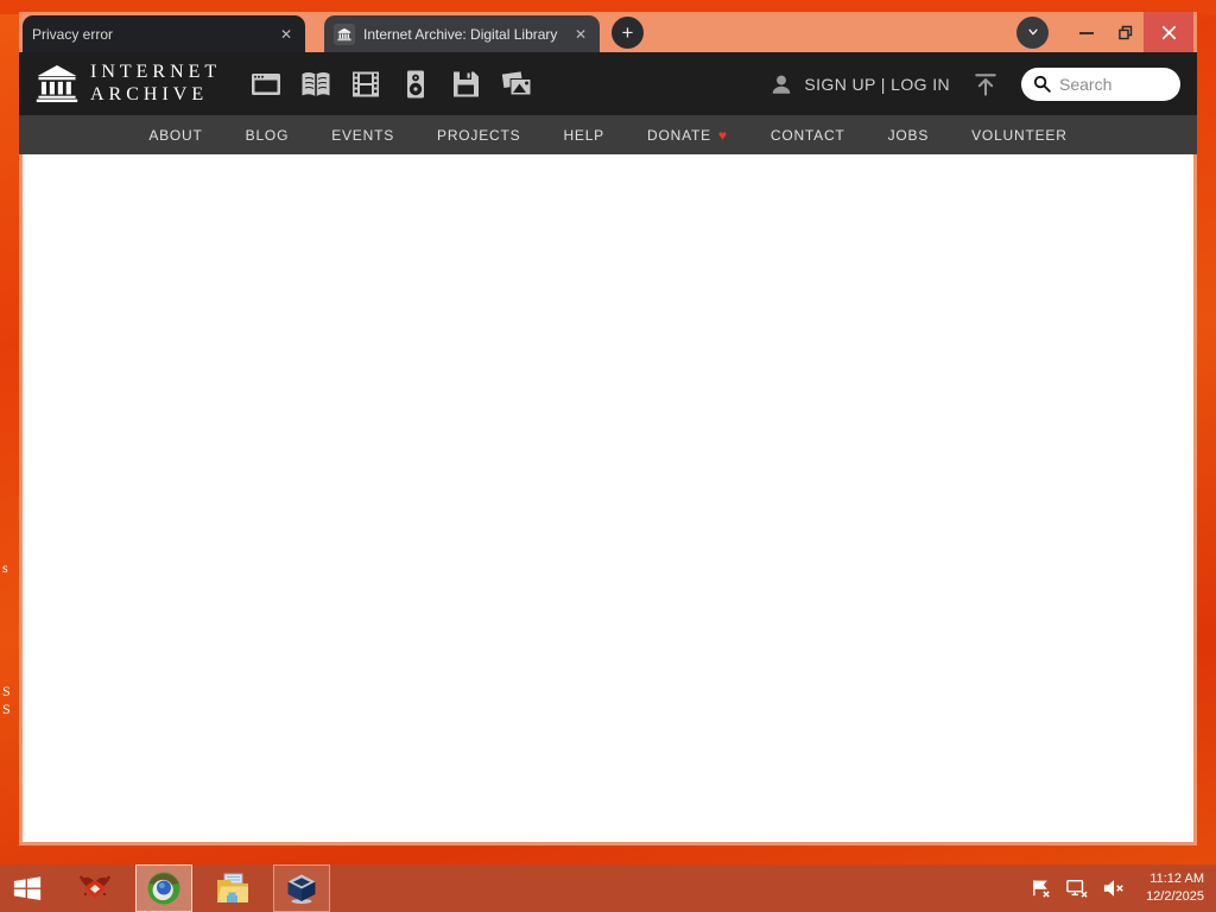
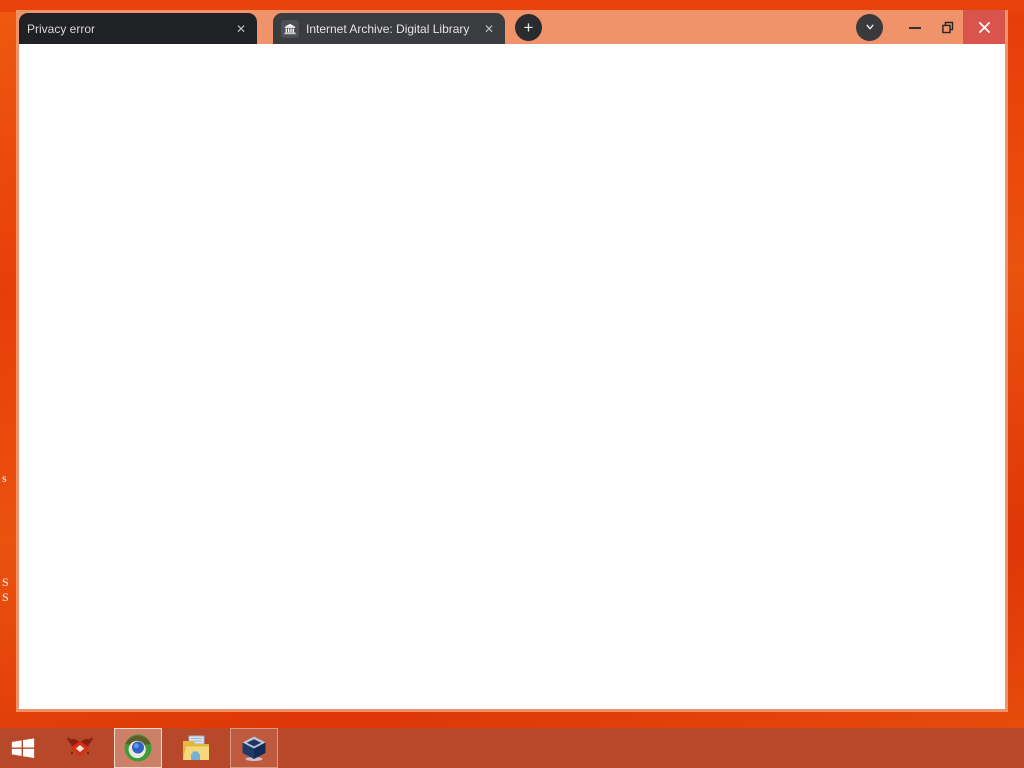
  s
  S
  S
  Privacy error
  ✕
  Internet Archive: Digital Library
  ✕
  +
- INTERNET
- ARCHIVE
- SIGN UP | LOG IN
- Search
- ABOUT
- BLOG
- EVENTS
- PROJECTS
- HELP
- DONATE
- ♥
- CONTACT
- JOBS
- VOLUNTEER
- 11:12 AM
- 12/2/2025
